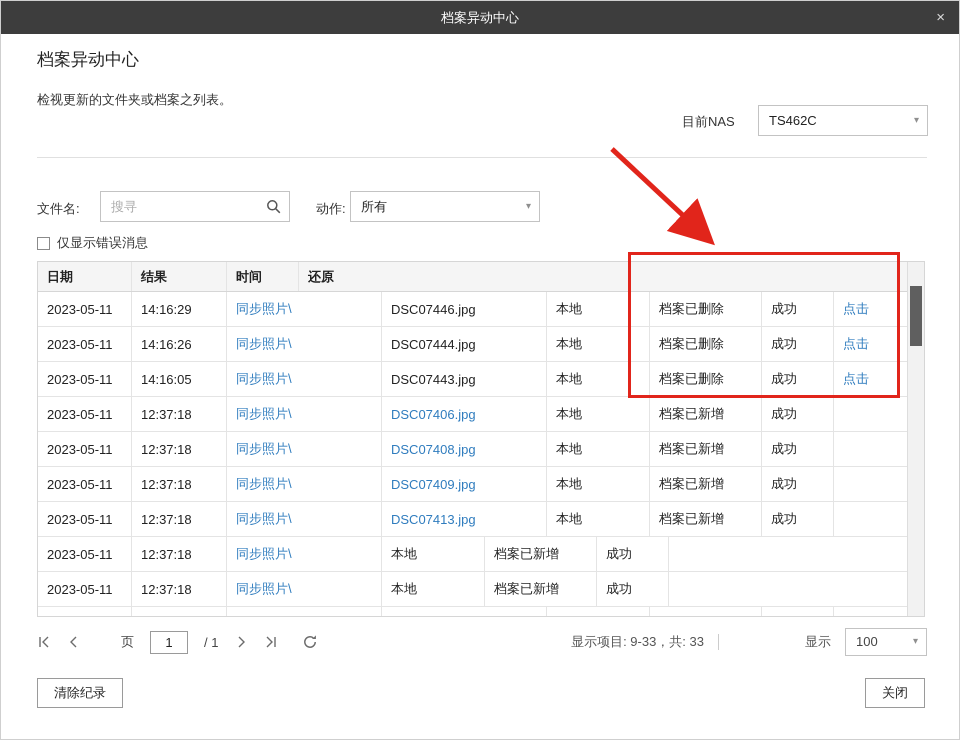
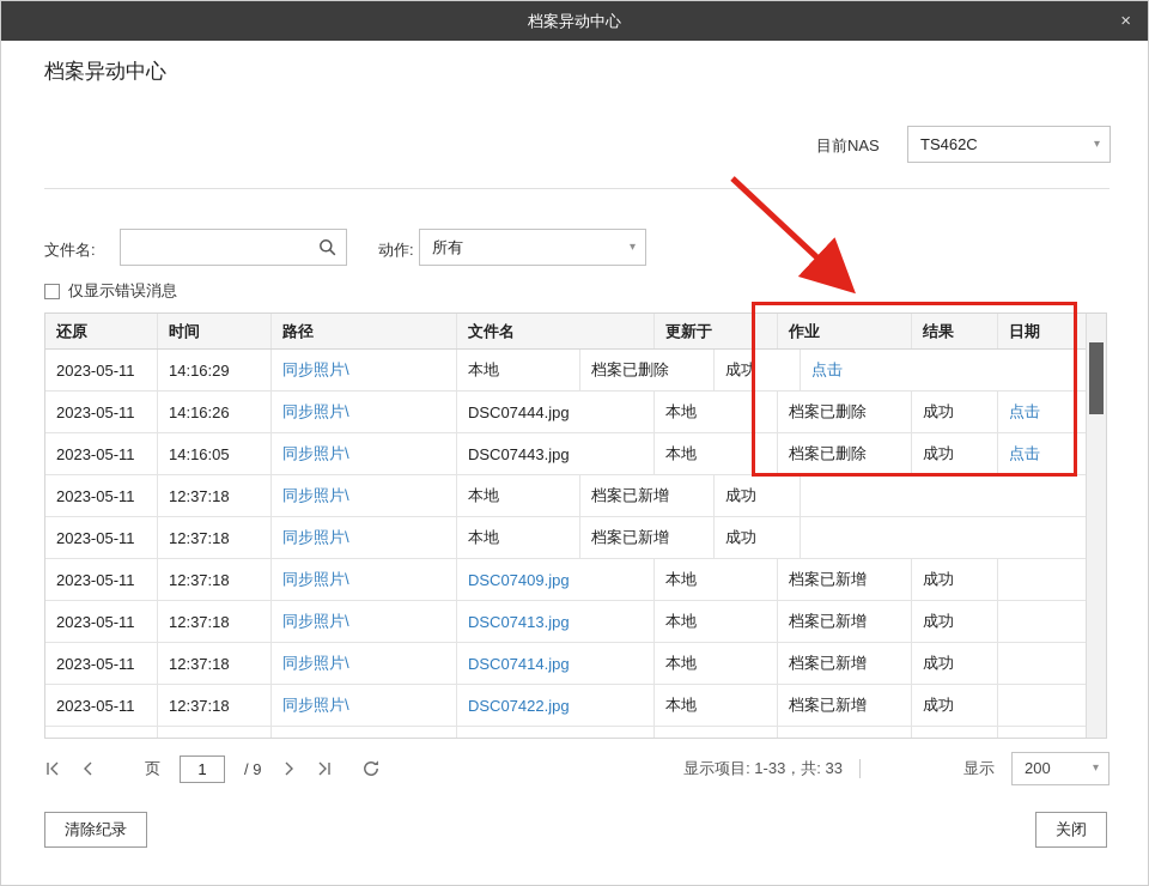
  档案异动中心
  ×
  档案异动中心
- 检视更新的文件夹或档案之列表。
  目前NAS
  TS462C
  ▾
  文件名:
- 搜寻
  动作:
  所有
  ▾
  仅显示错误消息
- 日期
+ 还原
- 结果
+ 时间
+ 路径
+ 文件名
+ 更新于
+ 作业
- 时间
+ 结果
- 还原
+ 日期
  2023-05-11
  14:16:29
  同步照片\
- DSC07446.jpg
  本地
  档案已删除
  成功
  点击
  2023-05-11
  14:16:26
  同步照片\
  DSC07444.jpg
  本地
  档案已删除
  成功
  点击
  2023-05-11
  14:16:05
  同步照片\
  DSC07443.jpg
  本地
  档案已删除
  成功
  点击
  2023-05-11
  12:37:18
  同步照片\
- DSC07406.jpg
  本地
  档案已新增
  成功
  2023-05-11
  12:37:18
  同步照片\
- DSC07408.jpg
  本地
  档案已新增
  成功
  2023-05-11
  12:37:18
  同步照片\
  DSC07409.jpg
  本地
  档案已新增
  成功
  2023-05-11
  12:37:18
  同步照片\
  DSC07413.jpg
  本地
  档案已新增
  成功
  2023-05-11
  12:37:18
  同步照片\
+ DSC07414.jpg
  本地
  档案已新增
  成功
  2023-05-11
  12:37:18
  同步照片\
+ DSC07422.jpg
  本地
  档案已新增
  成功
  页
  1
- / 1
+ / 9
- 显示项目: 9-33，共: 33
+ 显示项目: 1-33，共: 33
  显示
- 100
+ 200
  ▾
  清除纪录
  关闭
